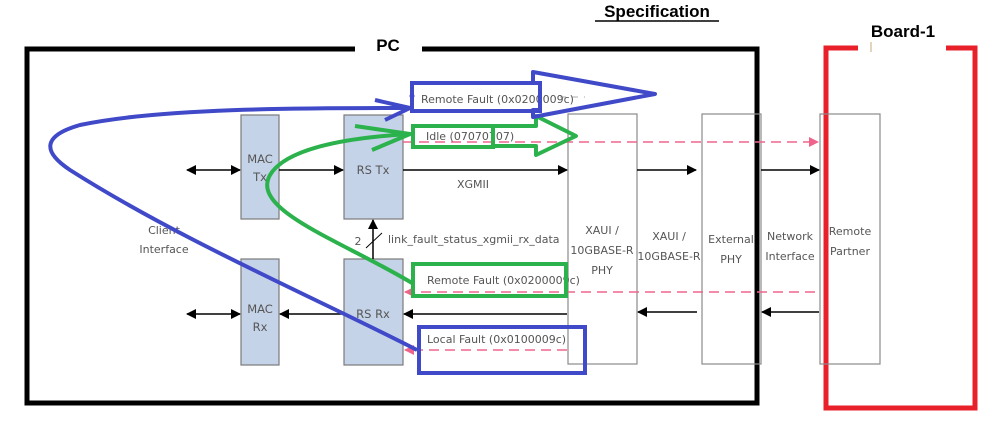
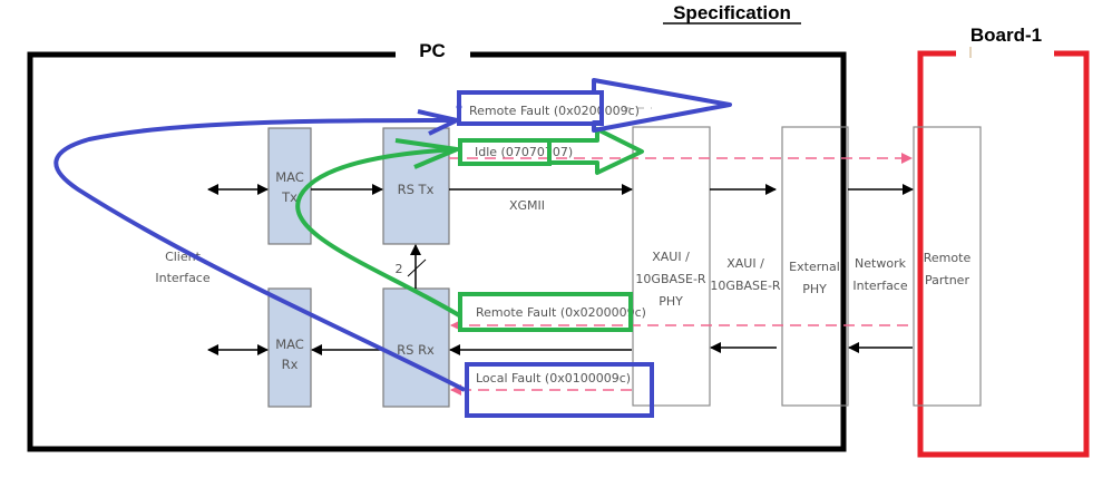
  Specification
  PC
  Board-1
  MAC
  Tx
  RS Tx
  MAC
  Rx
  RS Rx
  XAUI /
  10GBASE-R
  PHY
  XAUI /
  10GBASE-R
  External
  PHY
  Network
  Interface
  Remote
  Partner
  Interface
  XGMII
  2
- link_fault_status_xgmii_rx_data
  Remote Fault (0x020009c)
  Idle (0707007)
  Remote Fault (0x020000c)
  Local Fault (0x0100009c)
